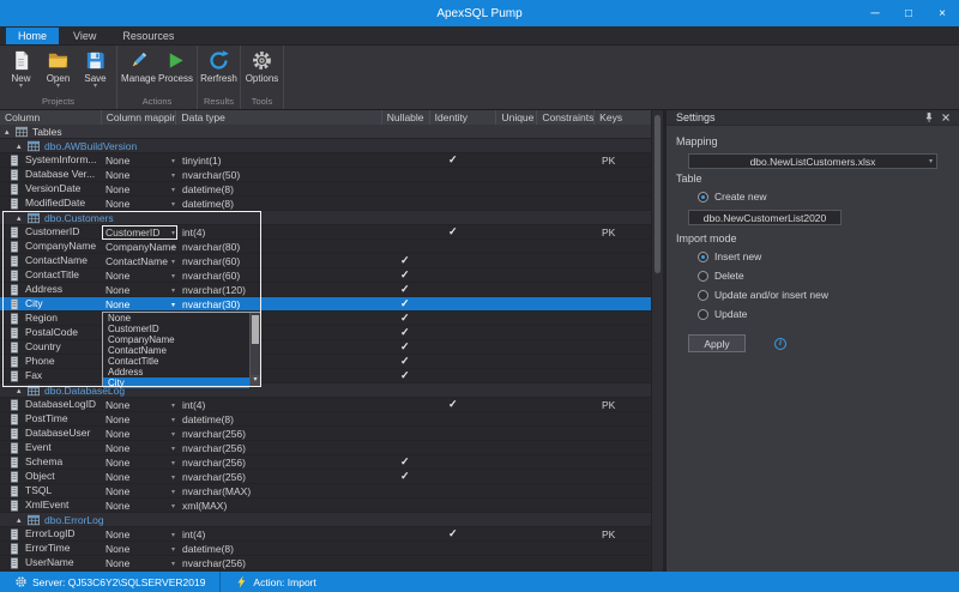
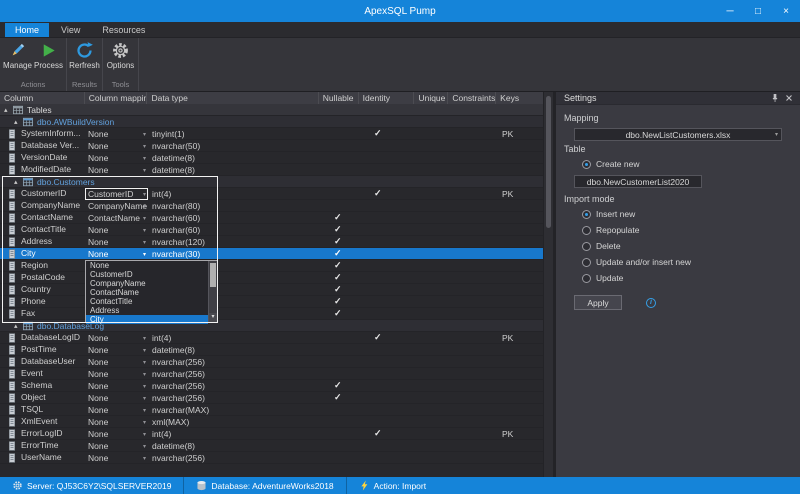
  ApexSQL Pump
  ─
  □
  ×
  Home
  View
  Resources
- New
- Open
- Save
- Projects
  Manage
  Process
  Actions
  Rerfresh
  Results
  Options
  Tools
  Column
  Column mappin
  Data type
  Nullable
  Identity
  Unique
  Constraints
  Keys
  Tables
  dbo.AWBuildVersion
  SystemInform...
  None
  tinyint(1)
  ✓
  PK
  Database Ver...
  None
  nvarchar(50)
  VersionDate
  None
  datetime(8)
  ModifiedDate
  None
  datetime(8)
  dbo.Customers
  CustomerID
  CustomerID
  int(4)
  ✓
  PK
  CompanyName
  CompanyName
  nvarchar(80)
  ContactName
  ContactName
  nvarchar(60)
  ✓
  ContactTitle
  None
  nvarchar(60)
  ✓
  Address
  None
  nvarchar(120)
  ✓
  City
  None
  nvarchar(30)
  ✓
  Region
  ✓
  PostalCode
  ✓
  Country
  ✓
  Phone
  ✓
  Fax
  ✓
  dbo.DatabaseLog
  DatabaseLogID
  None
  int(4)
  ✓
  PK
  PostTime
  None
  datetime(8)
  DatabaseUser
  None
  nvarchar(256)
  Event
  None
  nvarchar(256)
  Schema
  None
  nvarchar(256)
  ✓
  Object
  None
  nvarchar(256)
  ✓
  TSQL
  None
  nvarchar(MAX)
  XmlEvent
  None
  xml(MAX)
- dbo.ErrorLog
  ErrorLogID
  None
  int(4)
  ✓
  PK
  ErrorTime
  None
  datetime(8)
  UserName
  None
  nvarchar(256)
  Settings
  Mapping
  dbo.NewListCustomers.xlsx
  Table
  Create new
  dbo.NewCustomerList2020
  Import mode
  Insert new
+ Repopulate
  Delete
  Update and/or insert new
  Update
  Apply
  Server: QJ53C6Y2\SQLSERVER2019
+ Database: AdventureWorks2018
  Action: Import
  None
  CustomerID
  CompanyName
  ContactName
  ContactTitle
  Address
  City
